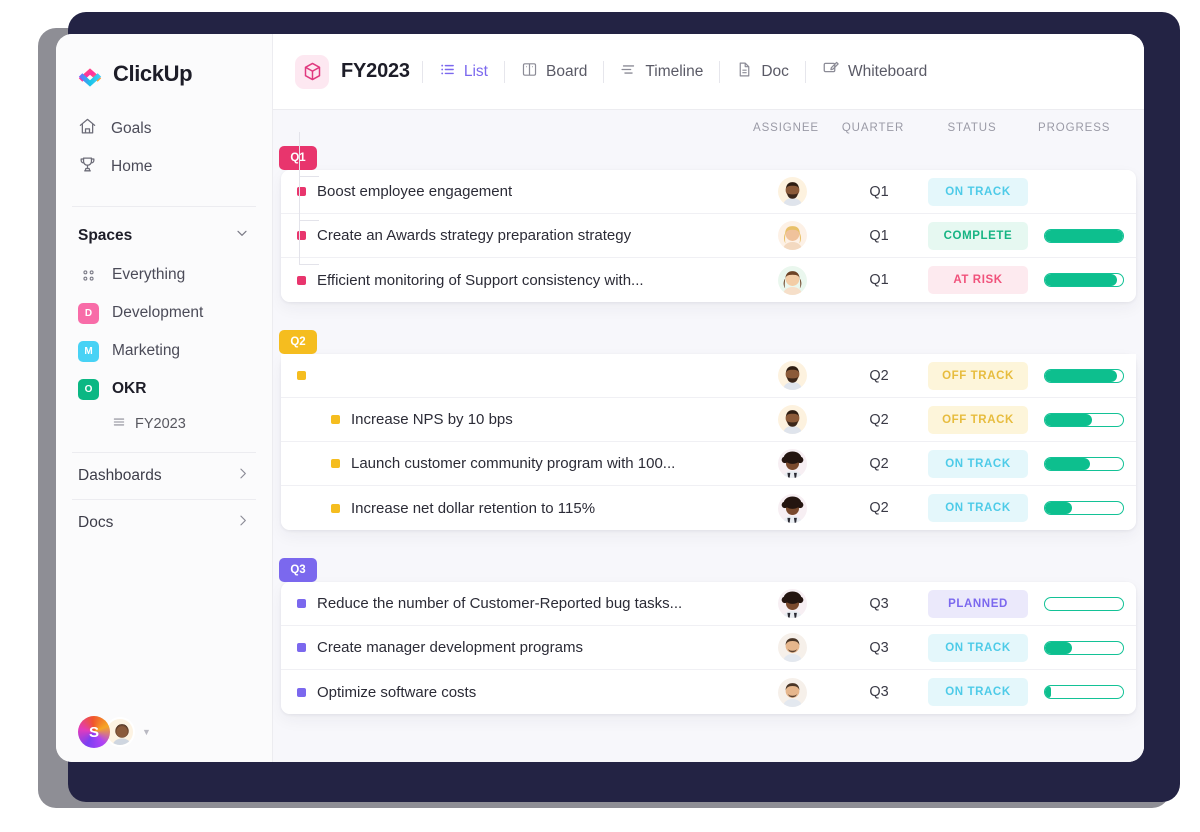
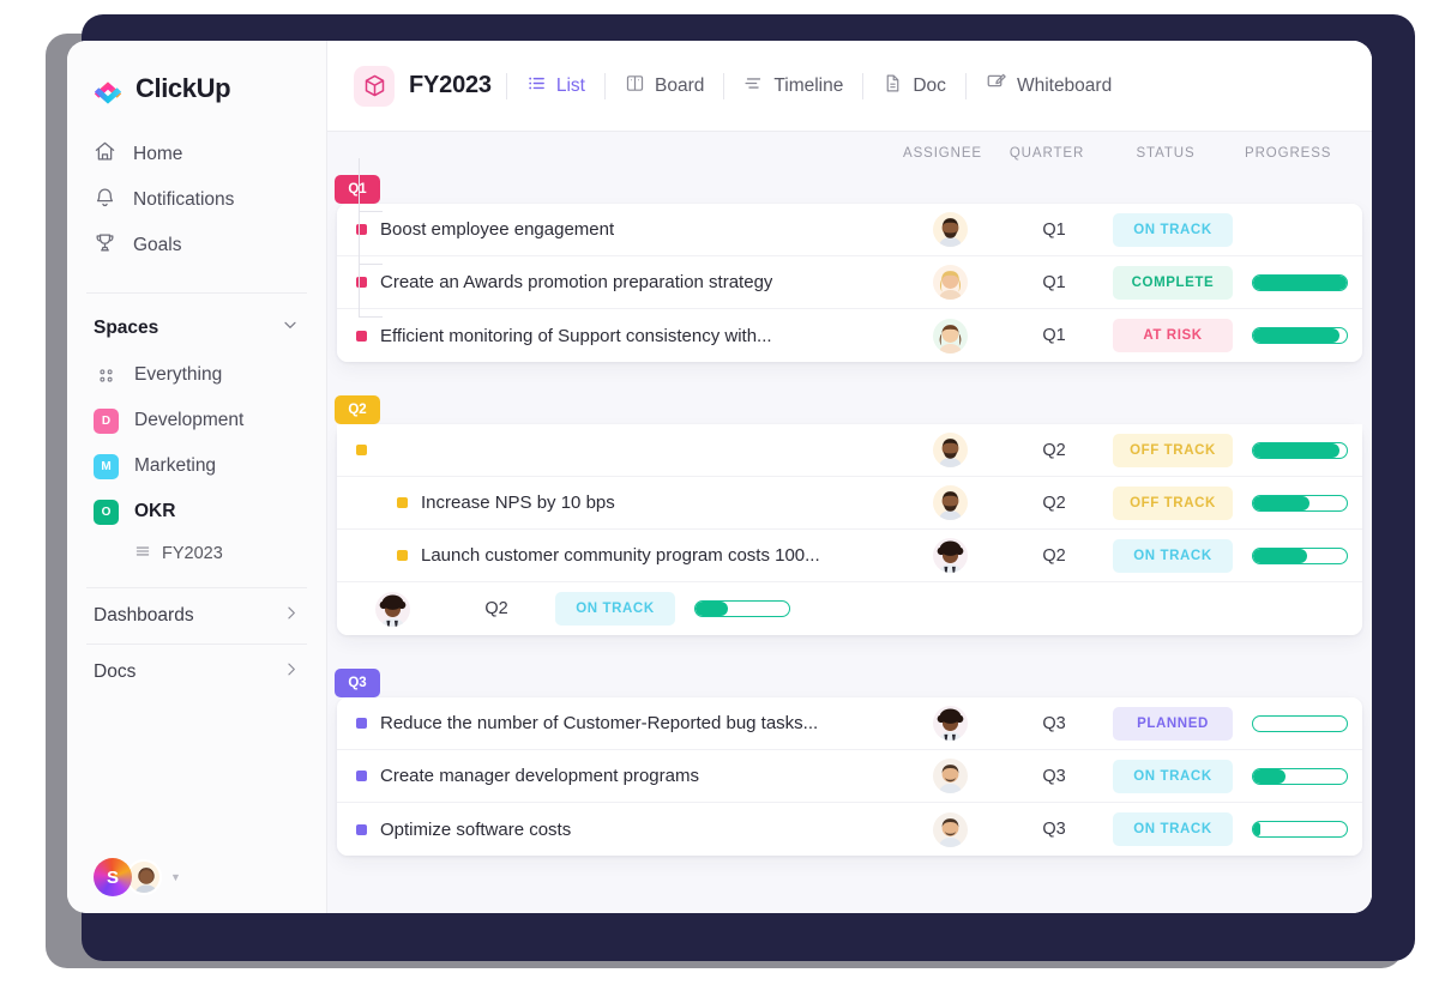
  ClickUp
- Goals
+ Home
+ Notifications
- Home
+ Goals
  Spaces
  Everything
  D
  Development
  M
  Marketing
  O
  OKR
  FY2023
  Dashboards
  Docs
  S
  ▼
  FY2023
  List
  Board
  Timeline
  Doc
  Whiteboard
  ASSIGNEE
  QUARTER
  STATUS
  PROGRESS
  Q1
  Boost employee engagement
  Q1
  ON TRACK
- Create an Awards strategy preparation strategy
+ Create an Awards promotion preparation strategy
  Q1
  COMPLETE
  Efficient monitoring of Support consistency with...
  Q1
  AT RISK
  Q2
  Q2
  OFF TRACK
  Increase NPS by 10 bps
  Q2
  OFF TRACK
- Launch customer community program with 100...
+ Launch customer community program costs 100...
  Q2
  ON TRACK
- Increase net dollar retention to 115%
  Q2
  ON TRACK
  Q3
  Reduce the number of Customer-Reported bug tasks...
  Q3
  PLANNED
  Create manager development programs
  Q3
  ON TRACK
  Optimize software costs
  Q3
  ON TRACK
